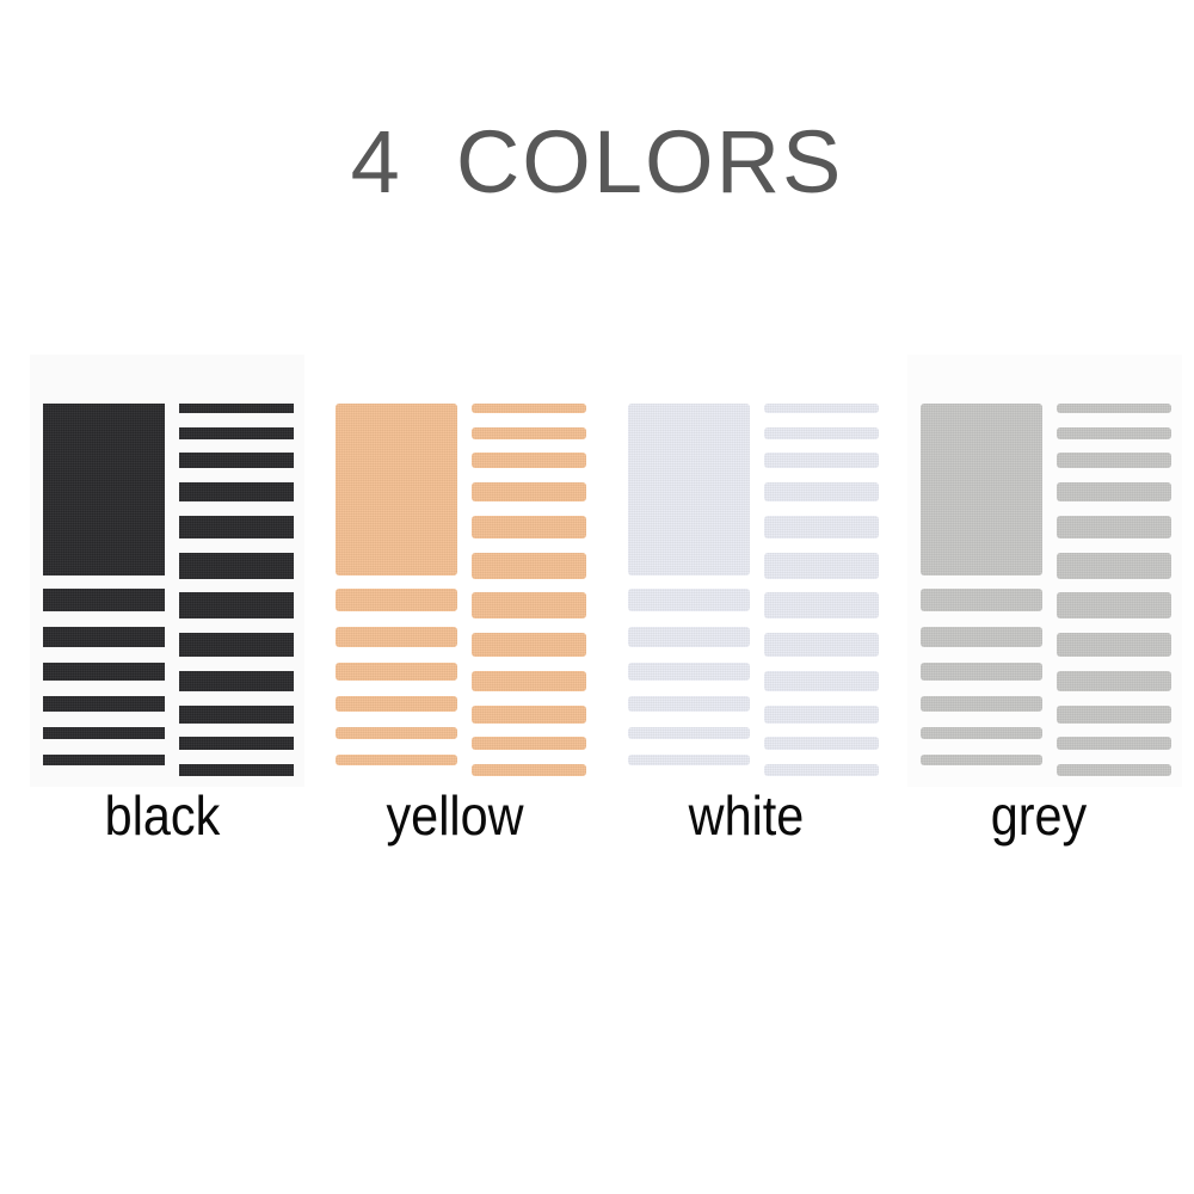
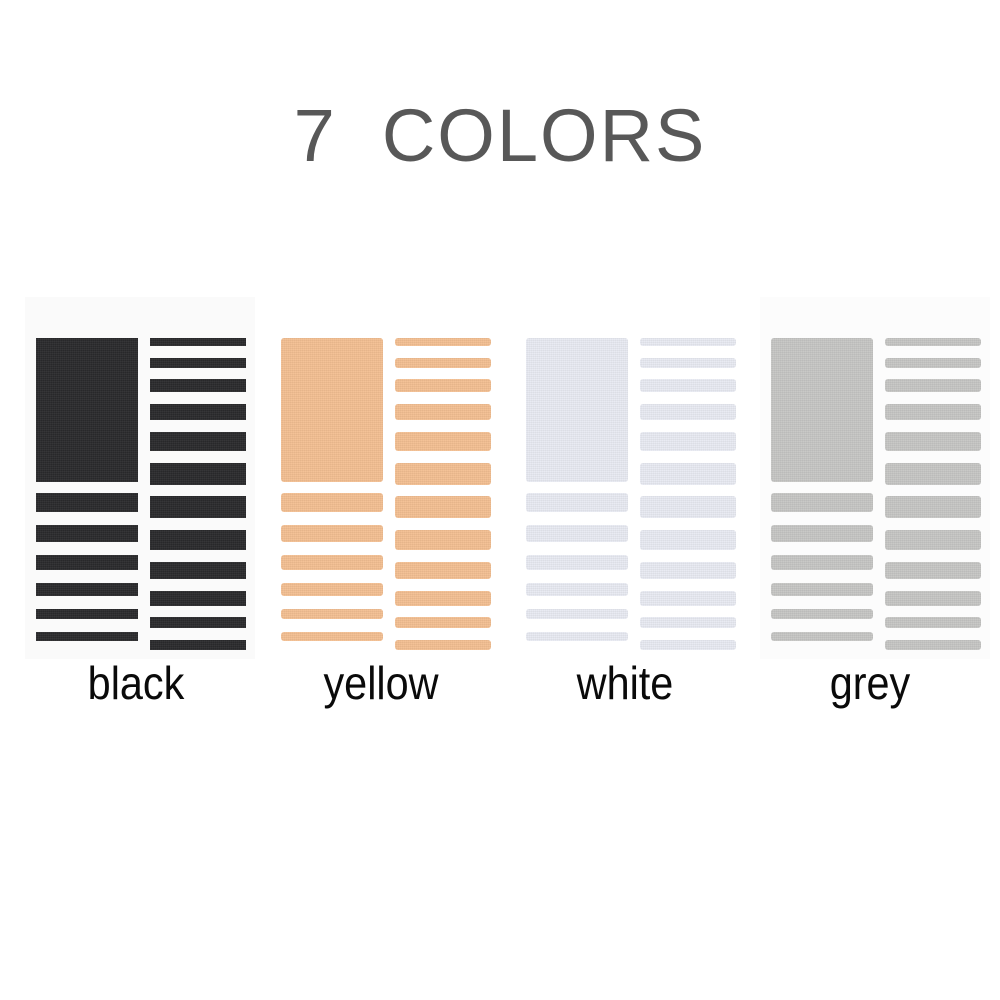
- 4 COLORS
+ 7 COLORS
  black
  yellow
  white
  grey
